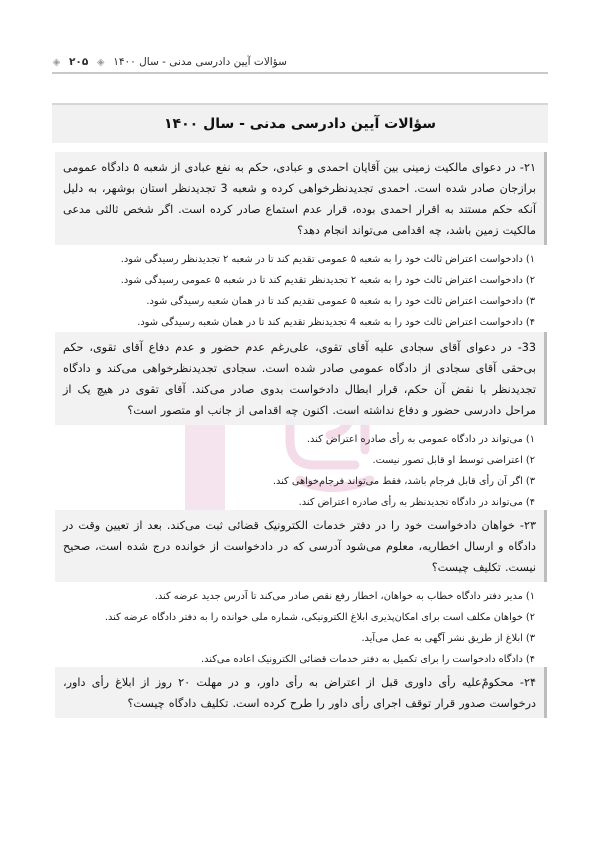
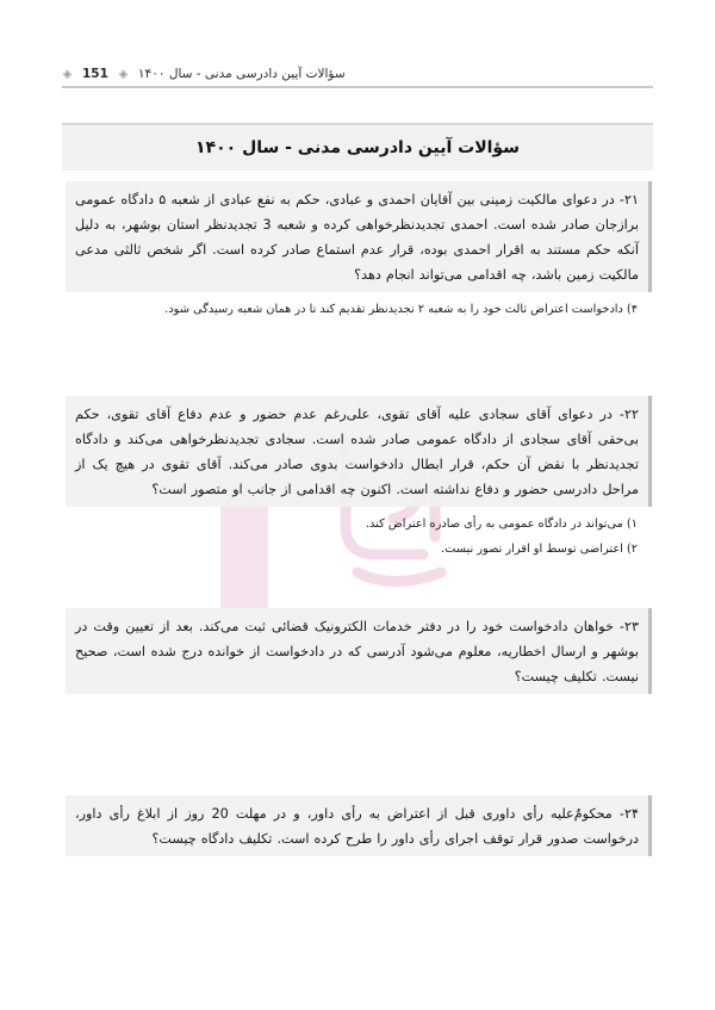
  سؤالات آیین دادرسی مدنی - سال ۱۴۰۰
  ◈
- ۲۰۵
+ 151
  ◈
  سؤالات آیین دادرسی مدنی - سال ۱۴۰۰
  ۲۱- در دعوای مالکیت زمینی بین آقایان احمدی و عبادی، حکم به نفع عبادی از شعبه ۵ دادگاه عمومی برازجان صادر شده است. احمدی تجدیدنظرخواهی کرده و شعبه 3 تجدیدنظر استان بوشهر، به دلیل آنکه حکم مستند به اقرار احمدی بوده، قرار عدم استماع صادر کرده است. اگر شخص ثالثی مدعی مالکیت زمین باشد، چه اقدامی می‌تواند انجام دهد؟
- ۱)دادخواست اعتراض ثالث خود را به شعبه ۵ عمومی تقدیم کند تا در شعبه ۲ تجدیدنظر رسیدگی شود.
- ۲)دادخواست اعتراض ثالث خود را به شعبه ۲ تجدیدنظر تقدیم کند تا در شعبه ۵ عمومی رسیدگی شود.
- ۳)دادخواست اعتراض ثالث خود را به شعبه ۵ عمومی تقدیم کند تا در همان شعبه رسیدگی شود.
- ۴)دادخواست اعتراض ثالث خود را به شعبه 4 تجدیدنظر تقدیم کند تا در همان شعبه رسیدگی شود.
+ ۴)دادخواست اعتراض ثالث خود را به شعبه ۲ تجدیدنظر تقدیم کند تا در همان شعبه رسیدگی شود.
- 33- در دعوای آقای سجادی علیه آقای تقوی، علی‌رغم عدم حضور و عدم دفاع آقای تقوی، حکم بی‌حقی آقای سجادی از دادگاه عمومی صادر شده است. سجادی تجدیدنظرخواهی می‌کند و دادگاه تجدیدنظر با نقض آن حکم، قرار ابطال دادخواست بدوی صادر می‌کند. آقای تقوی در هیچ یک از مراحل دادرسی حضور و دفاع نداشته است. اکنون چه اقدامی از جانب او متصور است؟
+ ۲۲- در دعوای آقای سجادی علیه آقای تقوی، علی‌رغم عدم حضور و عدم دفاع آقای تقوی، حکم بی‌حقی آقای سجادی از دادگاه عمومی صادر شده است. سجادی تجدیدنظرخواهی می‌کند و دادگاه تجدیدنظر با نقض آن حکم، قرار ابطال دادخواست بدوی صادر می‌کند. آقای تقوی در هیچ یک از مراحل دادرسی حضور و دفاع نداشته است. اکنون چه اقدامی از جانب او متصور است؟
  ۱)می‌تواند در دادگاه عمومی به رأی صادره اعتراض کند.
- ۲)اعتراضی توسط او قابل تصور نیست.
+ ۲)اعتراضی توسط او اقرار تصور نیست.
- ۳)اگر آن رأی قابل فرجام باشد، فقط می‌تواند فرجام‌خواهی کند.
- ۴)می‌تواند در دادگاه تجدیدنظر به رأی صادره اعتراض کند.
- ۲۳- خواهان دادخواست خود را در دفتر خدمات الکترونیک قضائی ثبت می‌کند. بعد از تعیین وقت در دادگاه و ارسال اخطاریه، معلوم می‌شود آدرسی که در دادخواست از خوانده درج شده است، صحیح نیست. تکلیف چیست؟
+ ۲۳- خواهان دادخواست خود را در دفتر خدمات الکترونیک قضائی ثبت می‌کند. بعد از تعیین وقت در بوشهر و ارسال اخطاریه، معلوم می‌شود آدرسی که در دادخواست از خوانده درج شده است، صحیح نیست. تکلیف چیست؟
- ۱)مدیر دفتر دادگاه خطاب به خواهان، اخطار رفع نقص صادر می‌کند تا آدرس جدید عرضه کند.
- ۲)خواهان مکلف است برای امکان‌پذیری ابلاغ الکترونیکی، شماره ملی خوانده را به دفتر دادگاه عرضه کند.
- ۳)ابلاغ از طریق نشر آگهی به عمل می‌آید.
- ۴)دادگاه دادخواست را برای تکمیل به دفتر خدمات قضائی الکترونیک اعاده می‌کند.
- ۲۴- محکومٌ‌علیه رأی داوری قبل از اعتراض به رأی داور، و در مهلت ۲۰ روز از ابلاغ رأی داور، درخواست صدور قرار توقف اجرای رأی داور را طرح کرده است. تکلیف دادگاه چیست؟
+ ۲۴- محکومٌ‌علیه رأی داوری قبل از اعتراض به رأی داور، و در مهلت 20 روز از ابلاغ رأی داور، درخواست صدور قرار توقف اجرای رأی داور را طرح کرده است. تکلیف دادگاه چیست؟
